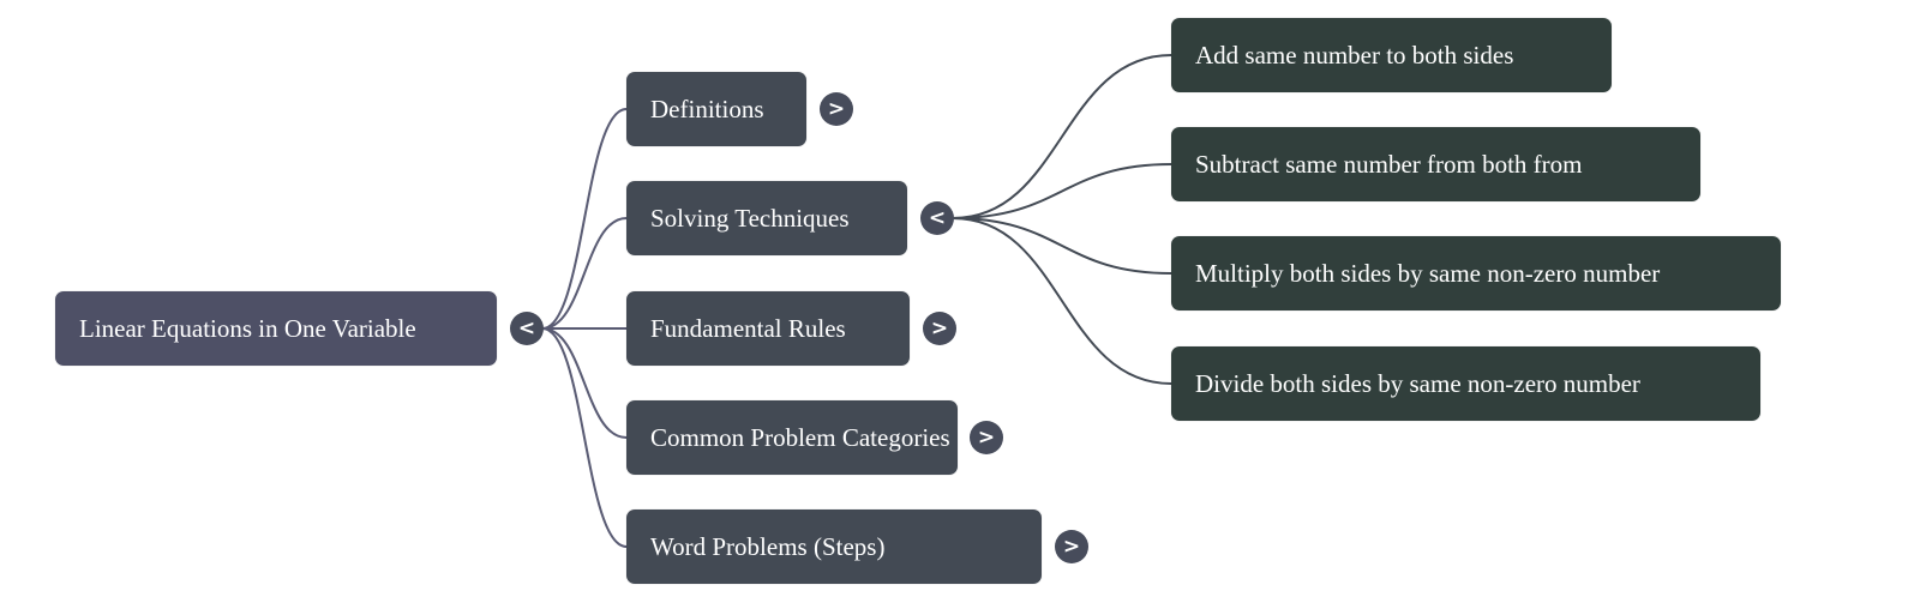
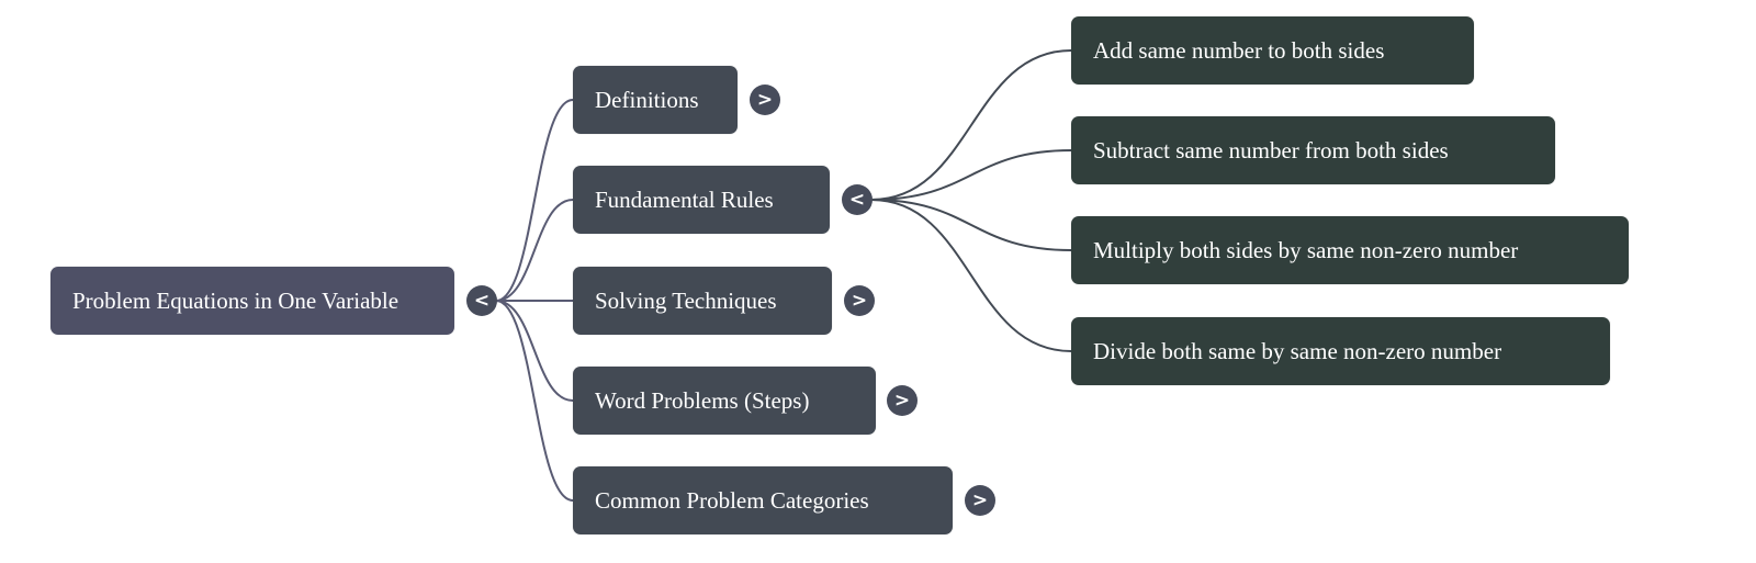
- Linear Equations in One Variable
+ Problem Equations in One Variable
  <
  Definitions
  >
- Solving Techniques
+ Fundamental Rules
  <
- Fundamental Rules
+ Solving Techniques
  >
- Common Problem Categories
+ Word Problems (Steps)
  >
- Word Problems (Steps)
+ Common Problem Categories
  >
  Add same number to both sides
- Subtract same number from both from
+ Subtract same number from both sides
  Multiply both sides by same non-zero number
- Divide both sides by same non-zero number
+ Divide both same by same non-zero number
